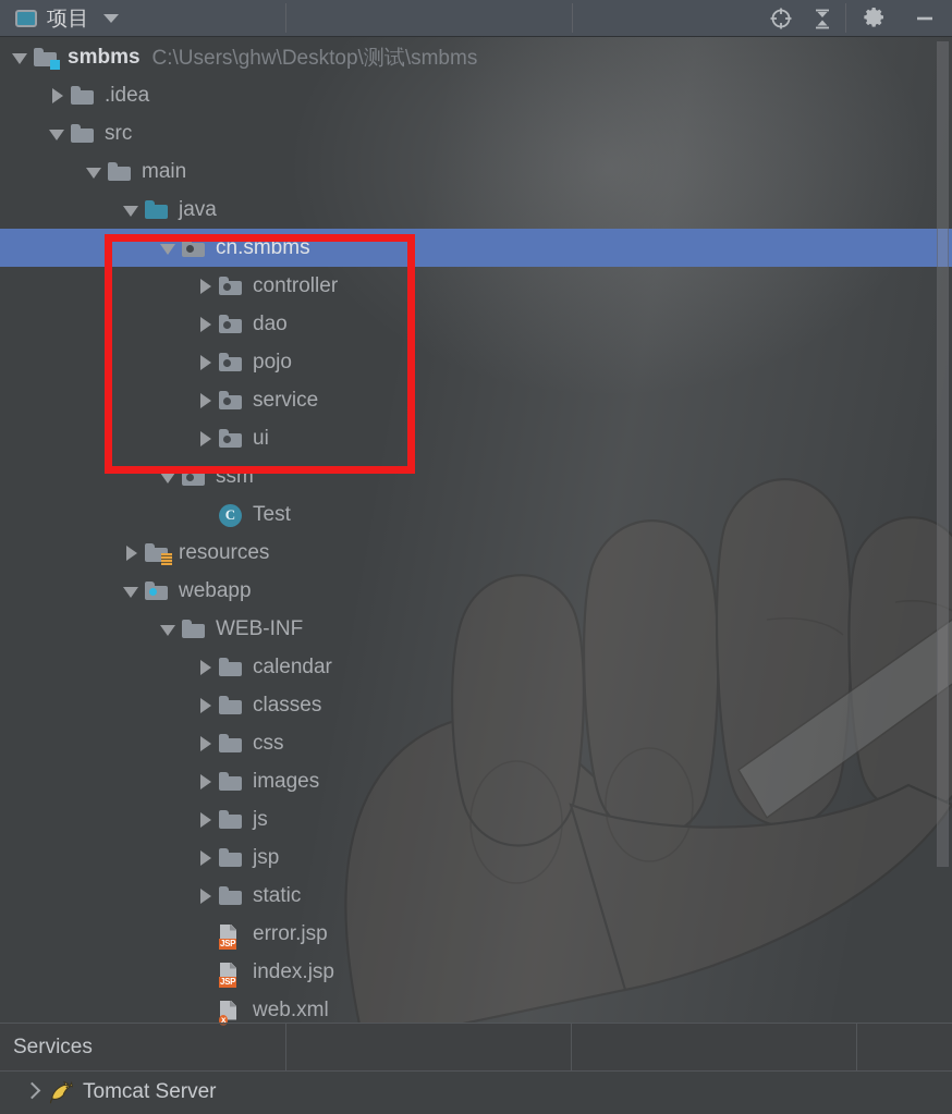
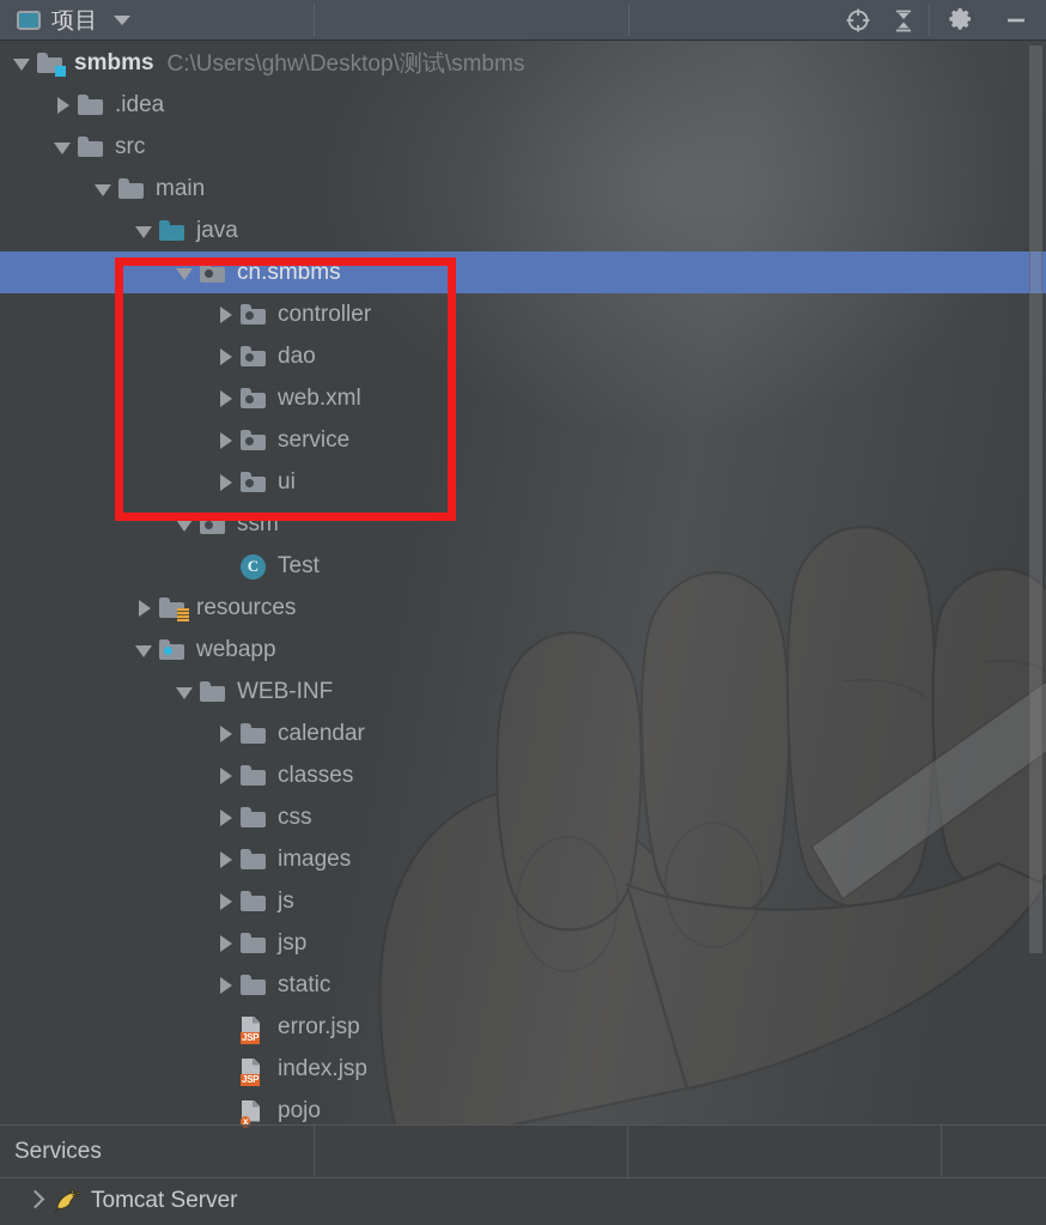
  项目
  smbms
  C:\Users\ghw\Desktop\测试\smbms
  .idea
  src
  main
  java
  cn.smbms
  controller
  dao
- pojo
+ web.xml
  service
  ui
  ssm
  C
  Test
  resources
  webapp
  WEB-INF
  calendar
  classes
  css
  images
  js
  jsp
  static
  JSP
  error.jsp
  JSP
  index.jsp
  x
- web.xml
+ pojo
  Services
  Tomcat Server
